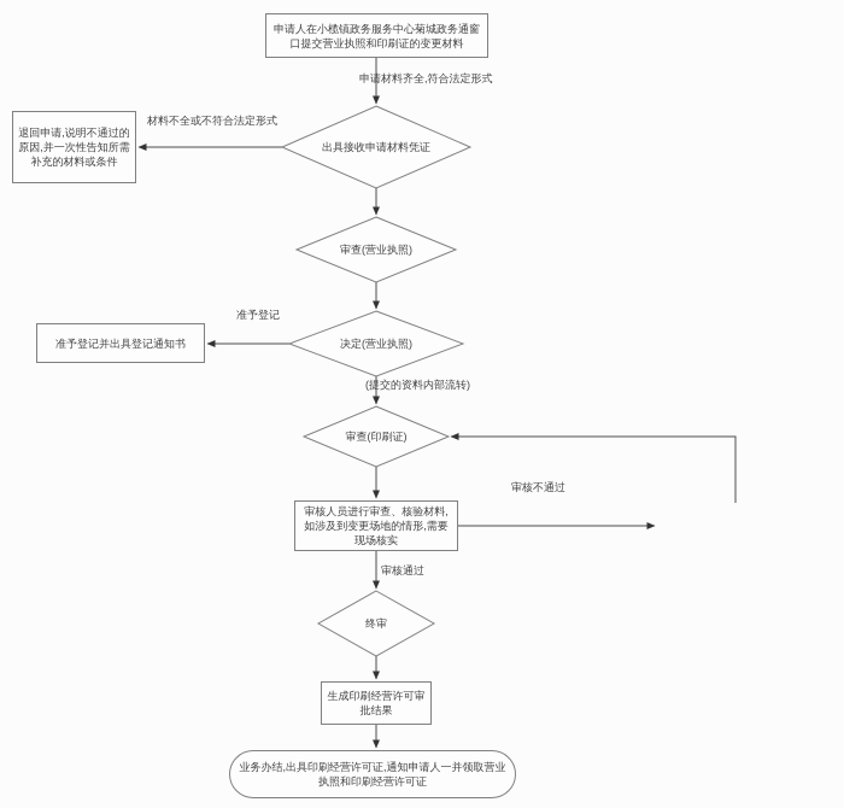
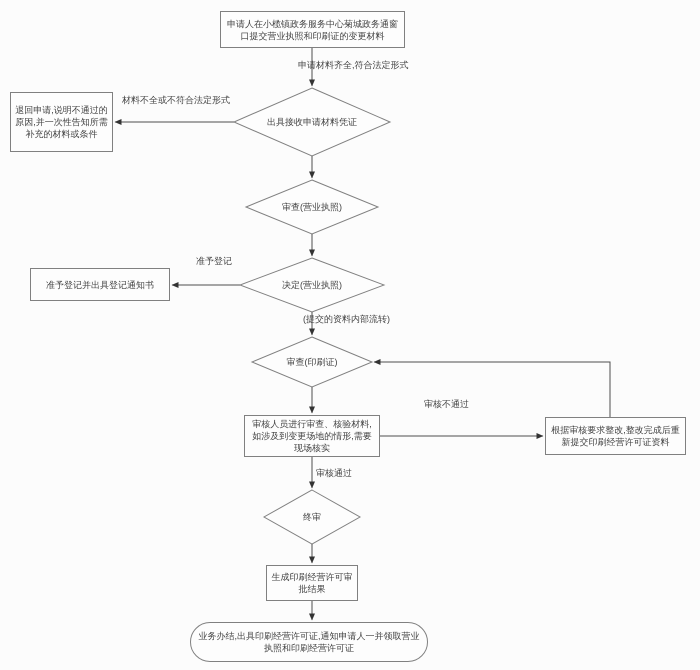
  申请人在小榄镇政务服务中心菊城政务通窗口提交营业执照和印刷证的变更材料
  退回申请,说明不通过的原因,并一次性告知所需补充的材料或条件
  准予登记并出具登记通知书
  审核人员进行审查、核验材料,如涉及到变更场地的情形,需要现场核实
+ 根据审核要求整改,整改完成后重新提交印刷经营许可证资料
  生成印刷经营许可审批结果
  业务办结,出具印刷经营许可证,通知申请人一并领取营业执照和印刷经营许可证
  出具接收申请材料凭证
  审查(营业执照)
  决定(营业执照)
  审查(印刷证)
  终审
  申请材料齐全,符合法定形式
  材料不全或不符合法定形式
  准予登记
  (提交的资料内部流转)
  审核不通过
  审核通过
